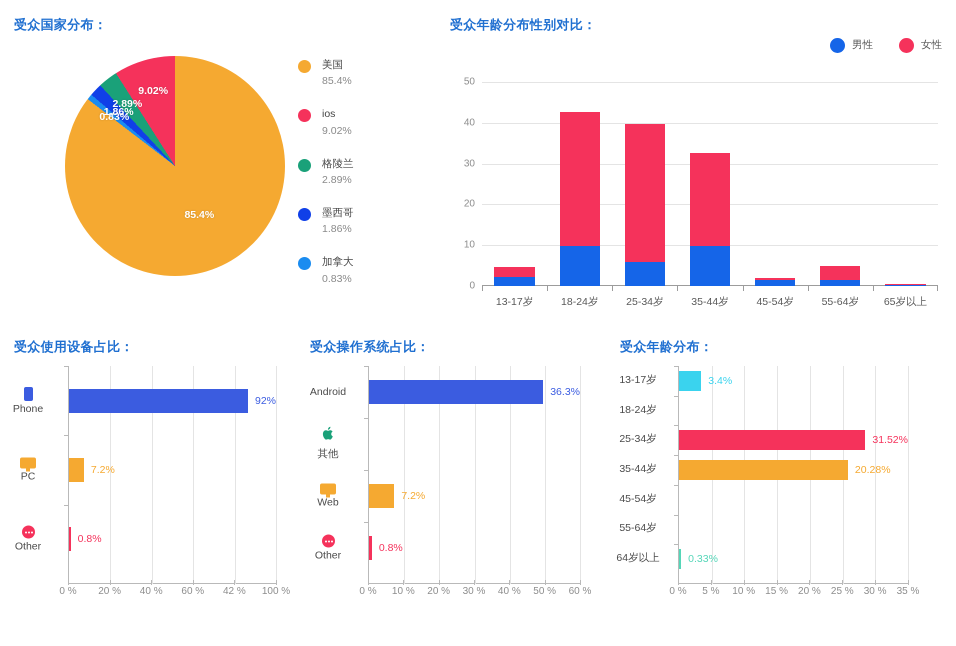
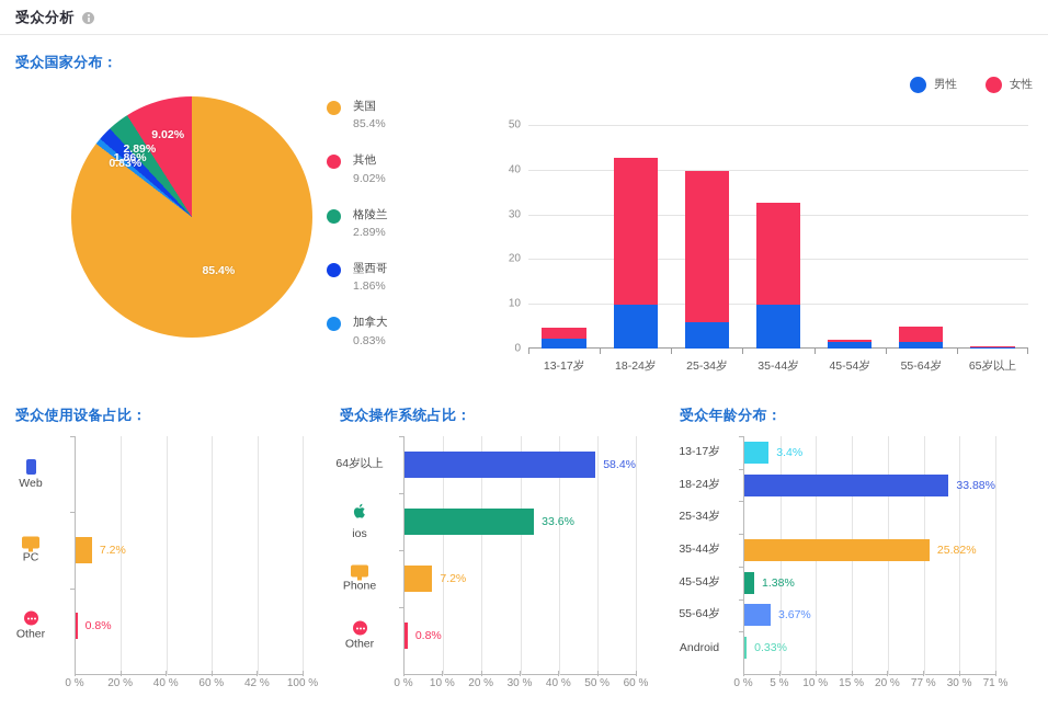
+ 受众分析
  受众国家分布：
  85.4%
  0.83%
  1.86%
  2.89%
  9.02%
  美国
  85.4%
- ios
+ 其他
  9.02%
  格陵兰
  2.89%
  墨西哥
  1.86%
  加拿大
  0.83%
- 受众年龄分布性别对比：
  男性
  女性
  0
  10
  20
  30
  40
  50
  13-17岁
  18-24岁
  25-34岁
  35-44岁
  45-54岁
  55-64岁
  65岁以上
  受众使用设备占比：
- 92%
- Phone
+ Web
  7.2%
  PC
  0.8%
  Other
  0 %
  20 %
  40 %
  60 %
  42 %
  100 %
  受众操作系统占比：
- 36.3%
+ 58.4%
- Android
+ 64岁以上
+ 33.6%
- 其他
+ ios
  7.2%
- Web
+ Phone
  0.8%
  Other
  0 %
  10 %
  20 %
  30 %
  40 %
  50 %
  60 %
  受众年龄分布：
  3.4%
  13-17岁
+ 33.88%
  18-24岁
- 31.52%
  25-34岁
- 20.28%
+ 25.82%
  35-44岁
+ 1.38%
  45-54岁
+ 3.67%
  55-64岁
  0.33%
- 64岁以上
+ Android
  0 %
  5 %
  10 %
  15 %
  20 %
- 25 %
+ 77 %
  30 %
- 35 %
+ 71 %
